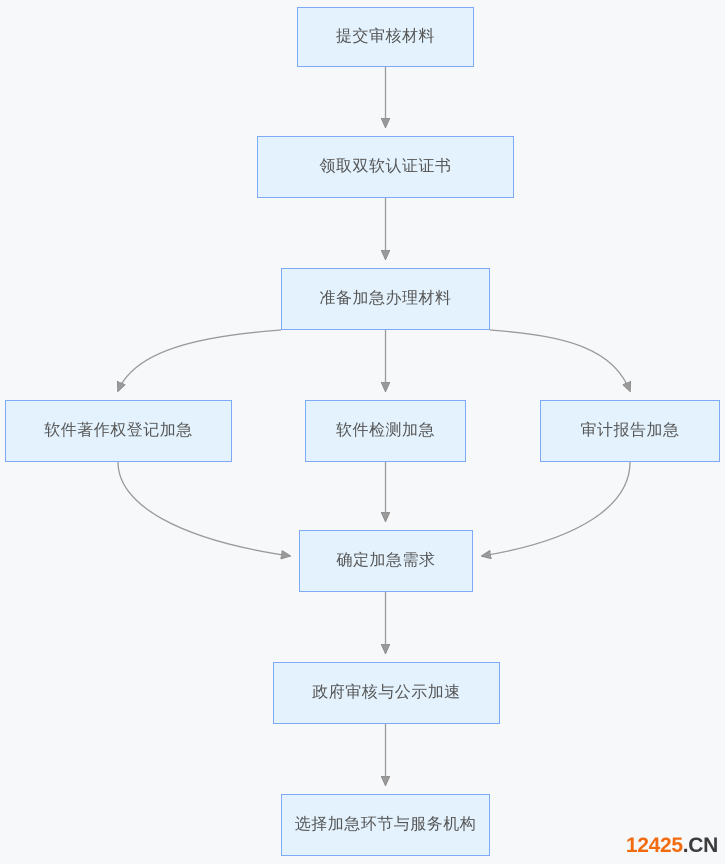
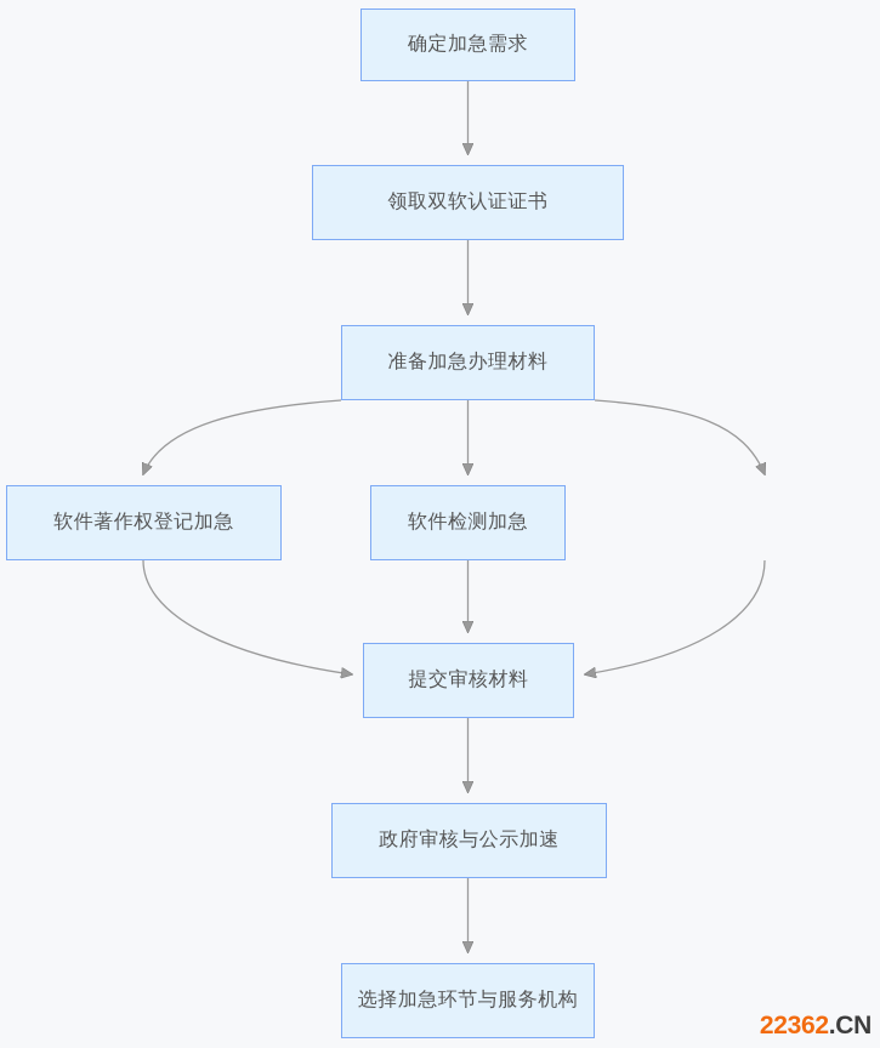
- 提交审核材料
+ 确定加急需求
  领取双软认证证书
  准备加急办理材料
  软件著作权登记加急
  软件检测加急
- 审计报告加急
- 确定加急需求
+ 提交审核材料
  政府审核与公示加速
  选择加急环节与服务机构
- 12425.CN
+ 22362.CN
